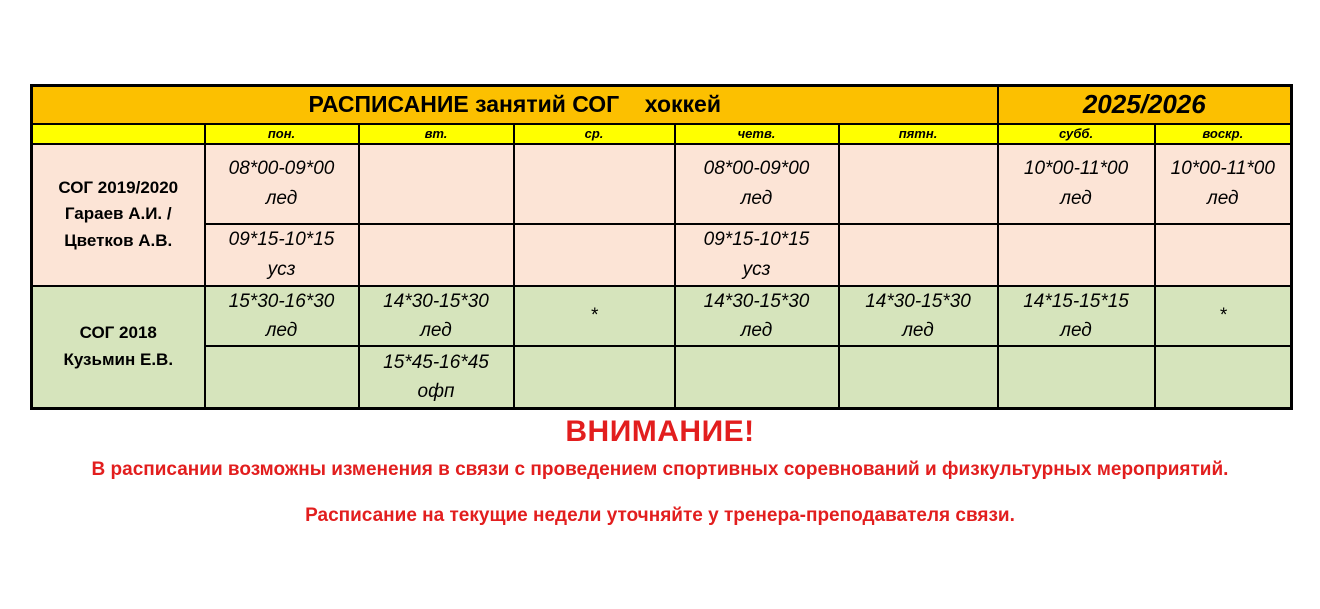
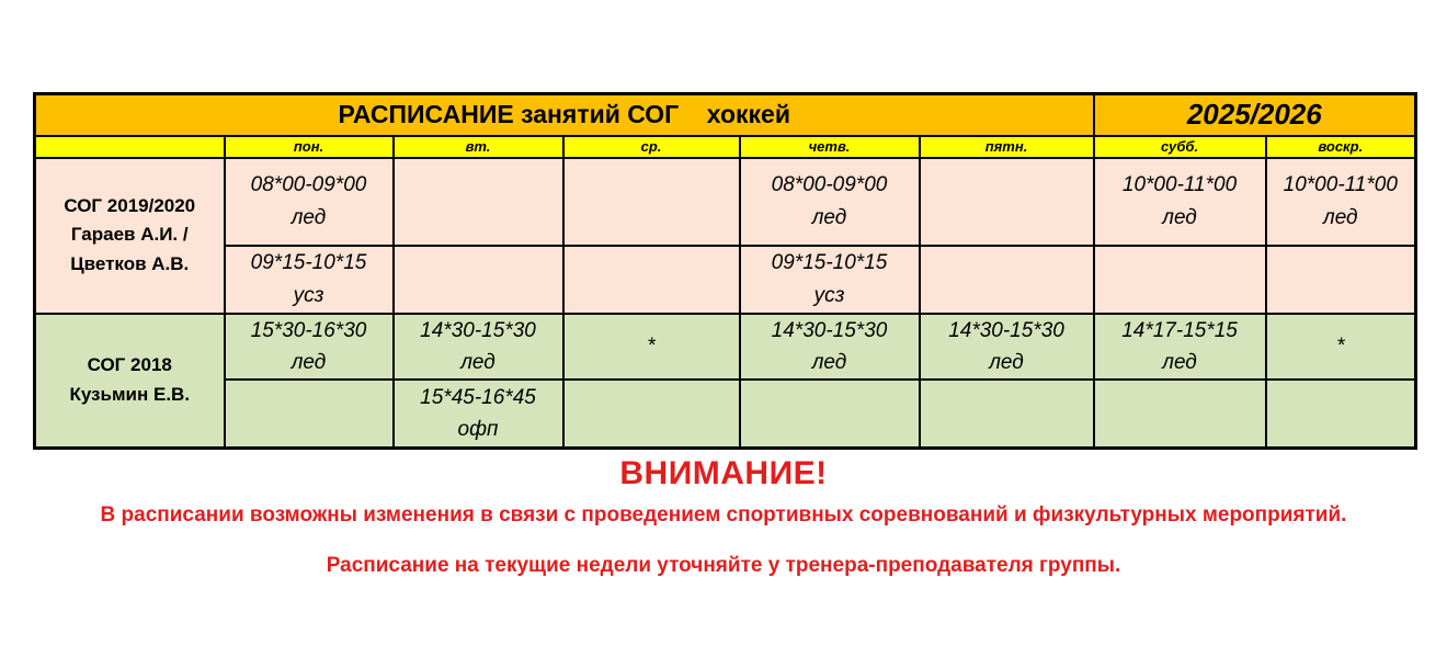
  РАСПИСАНИЕ занятий СОГ хоккей	2025/2026
  	пон.	вт.	ср.	четв.	пятн.	субб.	воскр.
  СОГ 2019/2020 Гараев А.И. / Цветков А.В.	08*00-09*00лед			08*00-09*00лед		10*00-11*00лед	10*00-11*00лед
  09*15-10*15усз			09*15-10*15усз
- СОГ 2018 Кузьмин Е.В.	15*30-16*30лед	14*30-15*30лед	*	14*30-15*30лед	14*30-15*30лед	14*15-15*15лед	*
+ СОГ 2018 Кузьмин Е.В.	15*30-16*30лед	14*30-15*30лед	*	14*30-15*30лед	14*30-15*30лед	14*17-15*15лед	*
  	15*45-16*45офп
  ВНИМАНИЕ!
  В расписании возможны изменения в связи с проведением спортивных соревнований и физкультурных мероприятий.
- Расписание на текущие недели уточняйте у тренера-преподавателя связи.
+ Расписание на текущие недели уточняйте у тренера-преподавателя группы.
